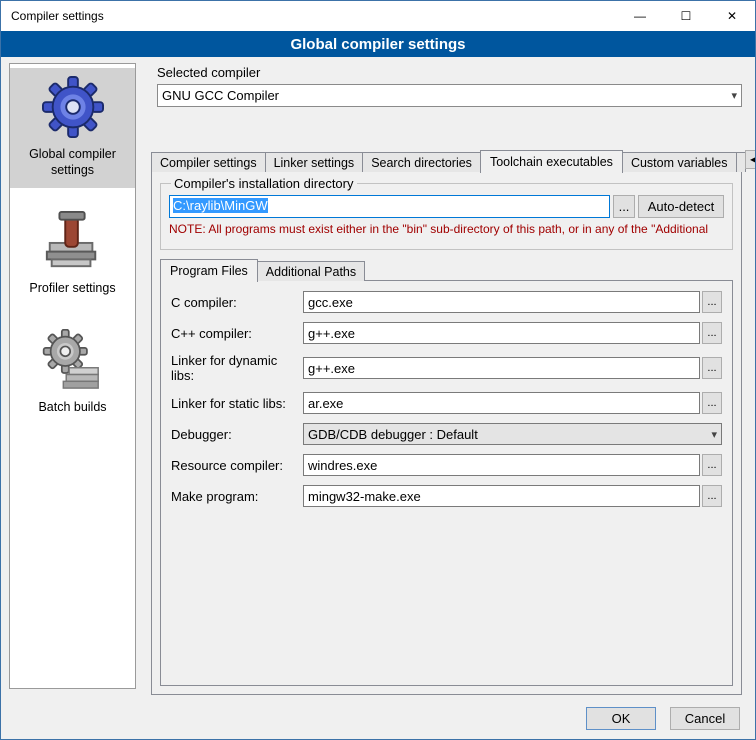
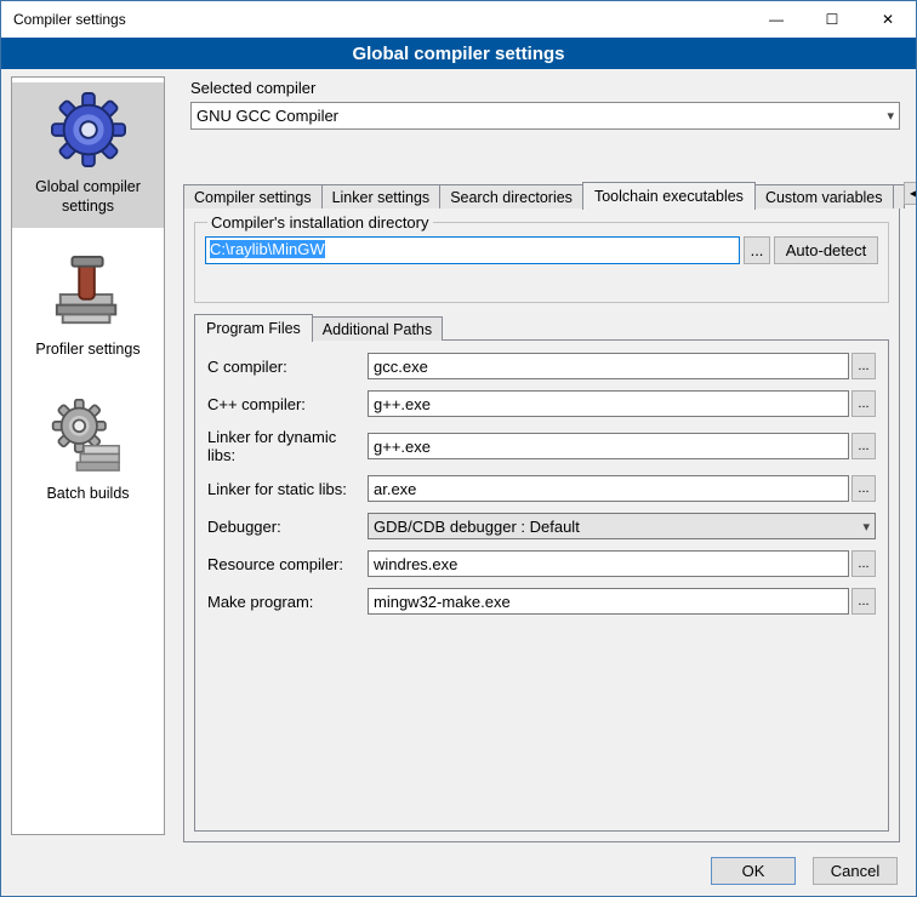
  Compiler settings
  —
  ☐
  ✕
  Global compiler settings
  Global compiler settings
  Profiler settings
  Batch builds
  Selected compiler
  GNU GCC Compiler
  ▾
  Compiler settings
  Linker settings
  Search directories
  Toolchain executables
  Custom variables
  ◀
  Compiler's installation directory
  C:\raylib\MinGW
  ...
  Auto-detect
- NOTE: All programs must exist either in the "bin" sub-directory of this path, or in any of the "Additional
  Program Files
  Additional Paths
  C compiler:
  gcc.exe
  ...
  C++ compiler:
  g++.exe
  ...
  Linker for dynamic libs:
  g++.exe
  ...
  Linker for static libs:
  ar.exe
  ...
  Debugger:
  GDB/CDB debugger : Default
  ▾
  Resource compiler:
  windres.exe
  ...
  Make program:
  mingw32-make.exe
  ...
  OK
  Cancel
